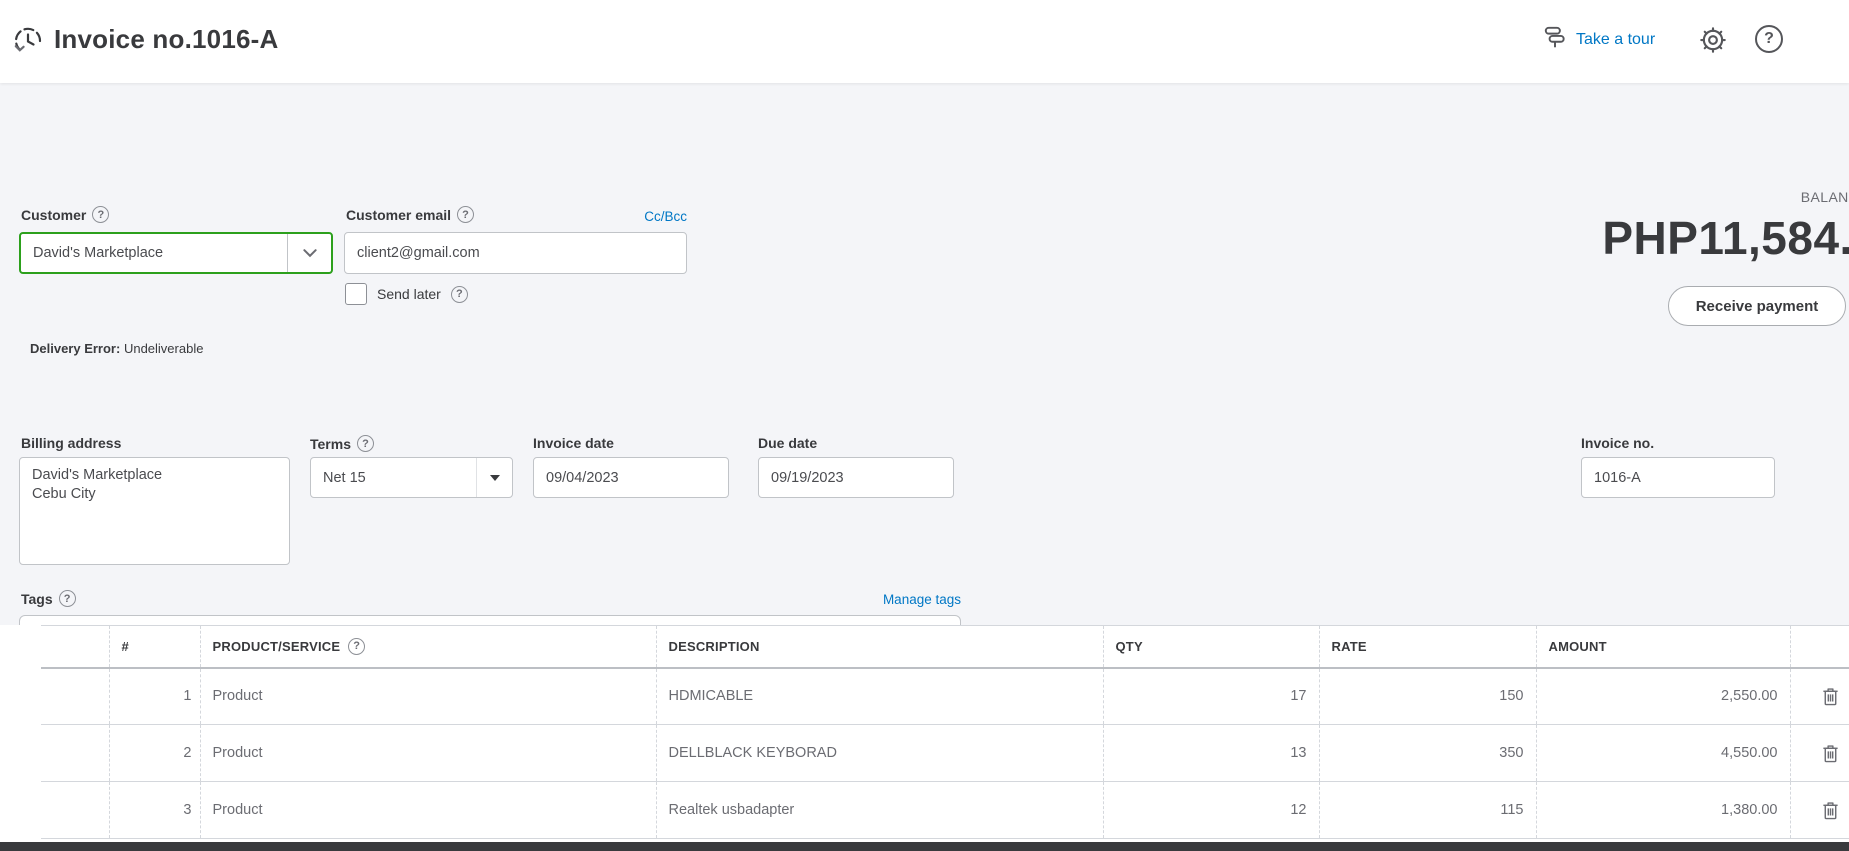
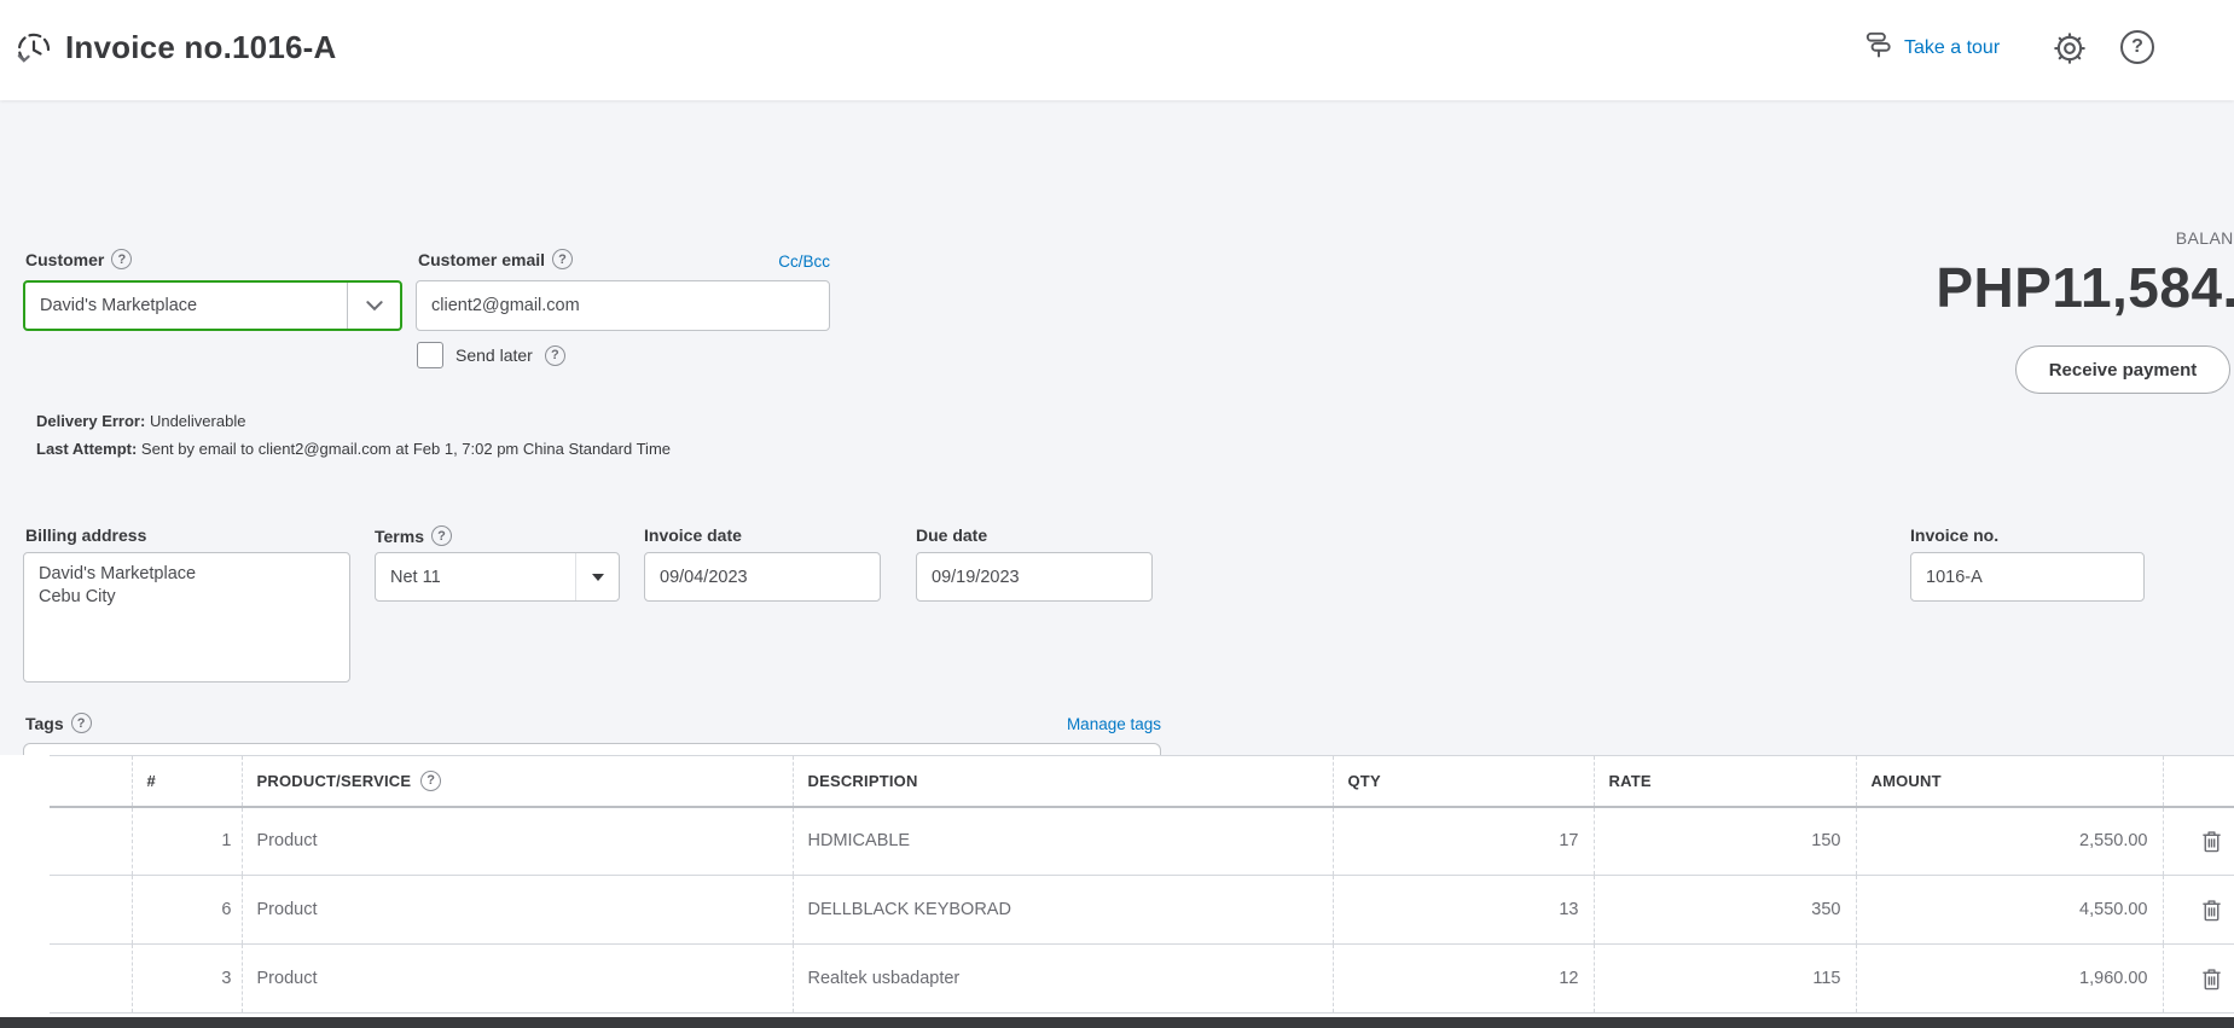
  Invoice no.1016-A
  Take a tour
  Customer
  David's Marketplace
  Customer email
  client2@gmail.com
  Cc/Bcc
  Send later
  Delivery Error: Undeliverable
+ Last Attempt: Sent by email to client2@gmail.com at Feb 1, 7:02 pm China Standard Time
  PHP11,584.
  Receive payment
  Billing address
  David's Marketplace
  Cebu City
  Terms
- Net 15
+ Net 11
  Invoice date
  09/04/2023
  Due date
  09/19/2023
  Invoice no.
  1016-A
  Tags
  Manage tags
  	#	PRODUCT/SERVICE	DESCRIPTION	QTY	RATE	AMOUNT
  	1	Product	HDMICABLE	17	150	2,550.00
- 	2	Product	DELLBLACK KEYBORAD	13	350	4,550.00
+ 	6	Product	DELLBLACK KEYBORAD	13	350	4,550.00
- 	3	Product	Realtek usbadapter	12	115	1,380.00
+ 	3	Product	Realtek usbadapter	12	115	1,960.00
